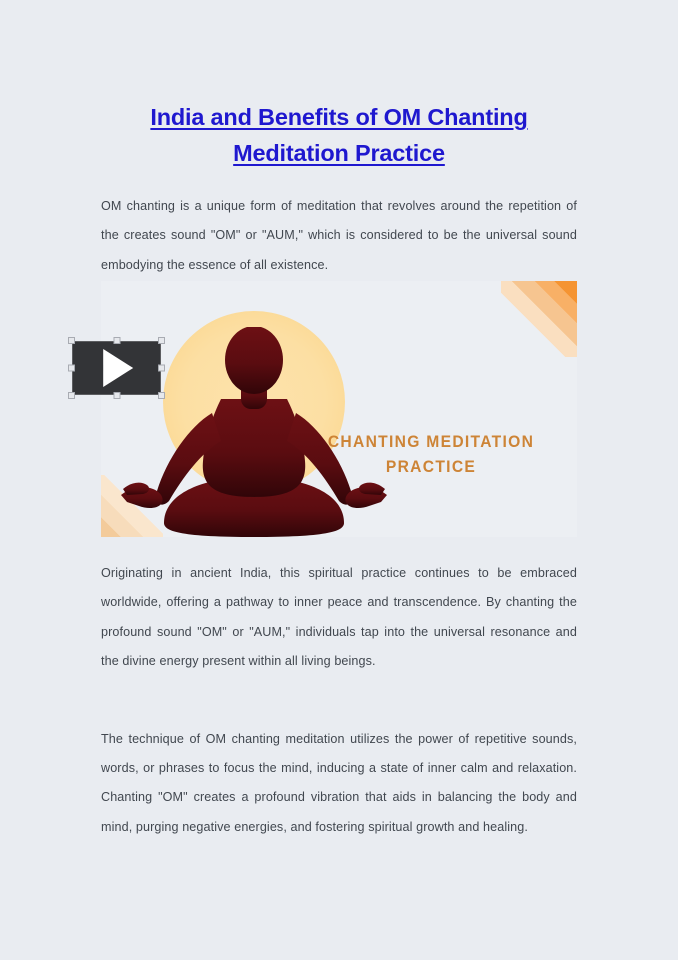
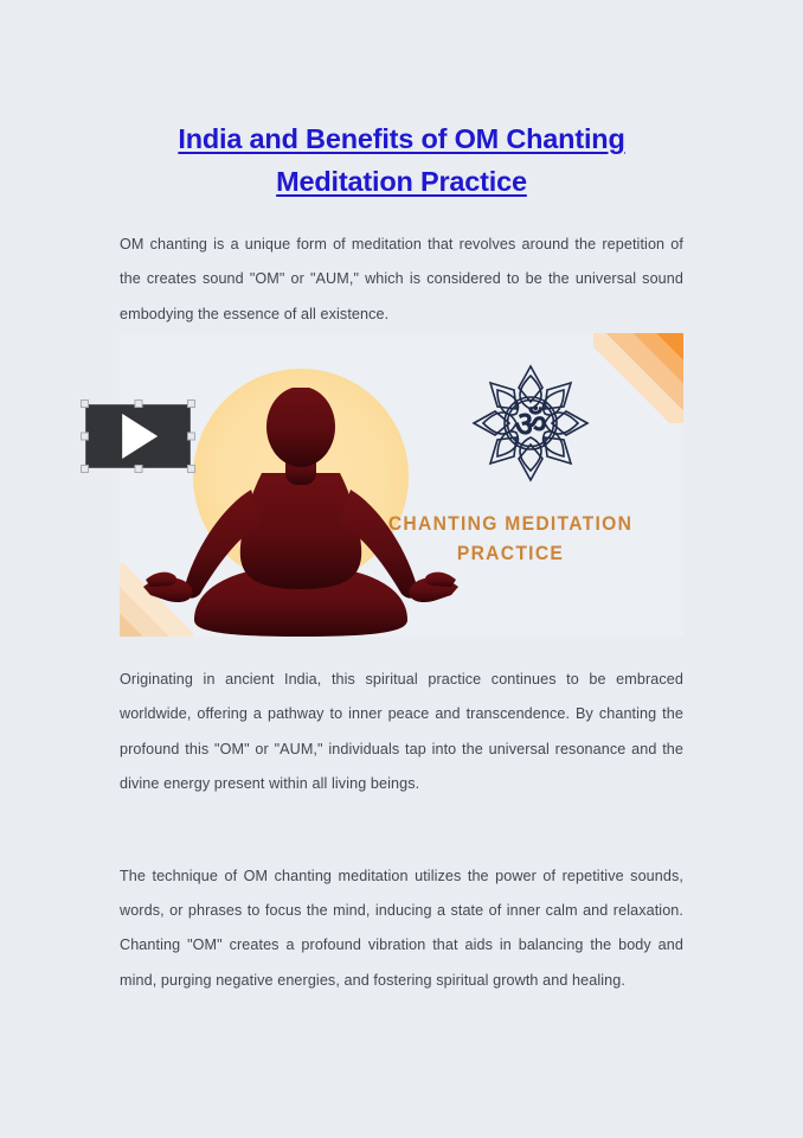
  India and Benefits of OM Chanting Meditation Practice
  OM chanting is a unique form of meditation that revolves around the repetition of the creates sound "OM" or "AUM," which is considered to be the universal sound embodying the essence of all existence.
+ ॐ
  CHANTING MEDITATION PRACTICE
- Originating in ancient India, this spiritual practice continues to be embraced worldwide, offering a pathway to inner peace and transcendence. By chanting the profound sound "OM" or "AUM," individuals tap into the universal resonance and the divine energy present within all living beings.
+ Originating in ancient India, this spiritual practice continues to be embraced worldwide, offering a pathway to inner peace and transcendence. By chanting the profound this "OM" or "AUM," individuals tap into the universal resonance and the divine energy present within all living beings.
  The technique of OM chanting meditation utilizes the power of repetitive sounds, words, or phrases to focus the mind, inducing a state of inner calm and relaxation. Chanting "OM" creates a profound vibration that aids in balancing the body and mind, purging negative energies, and fostering spiritual growth and healing.
